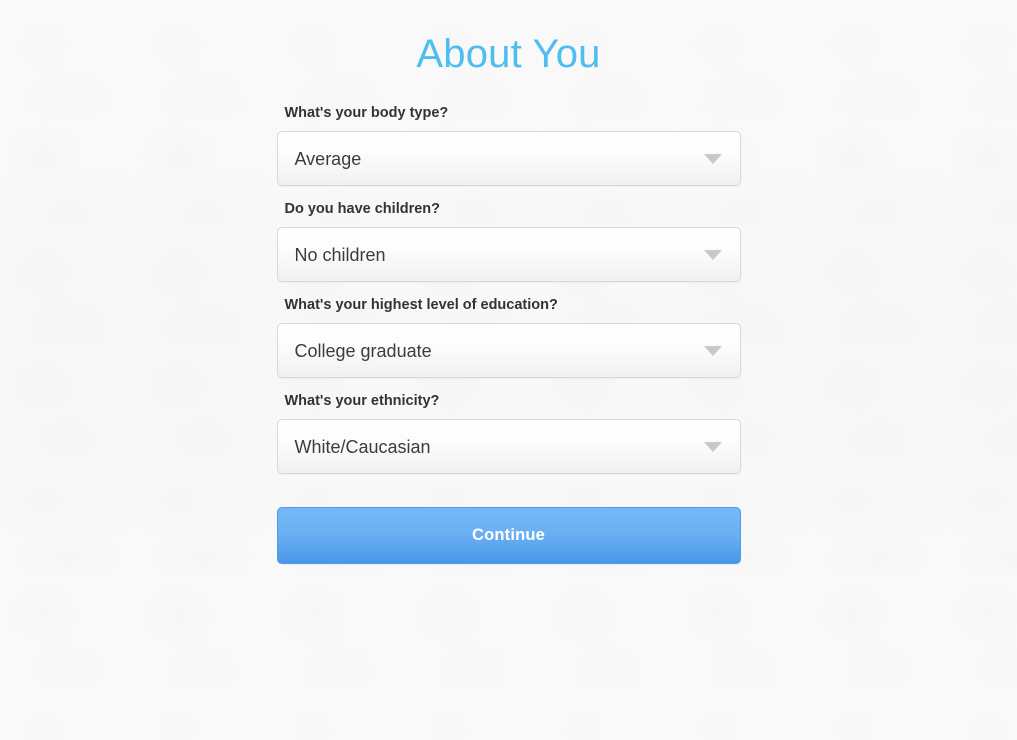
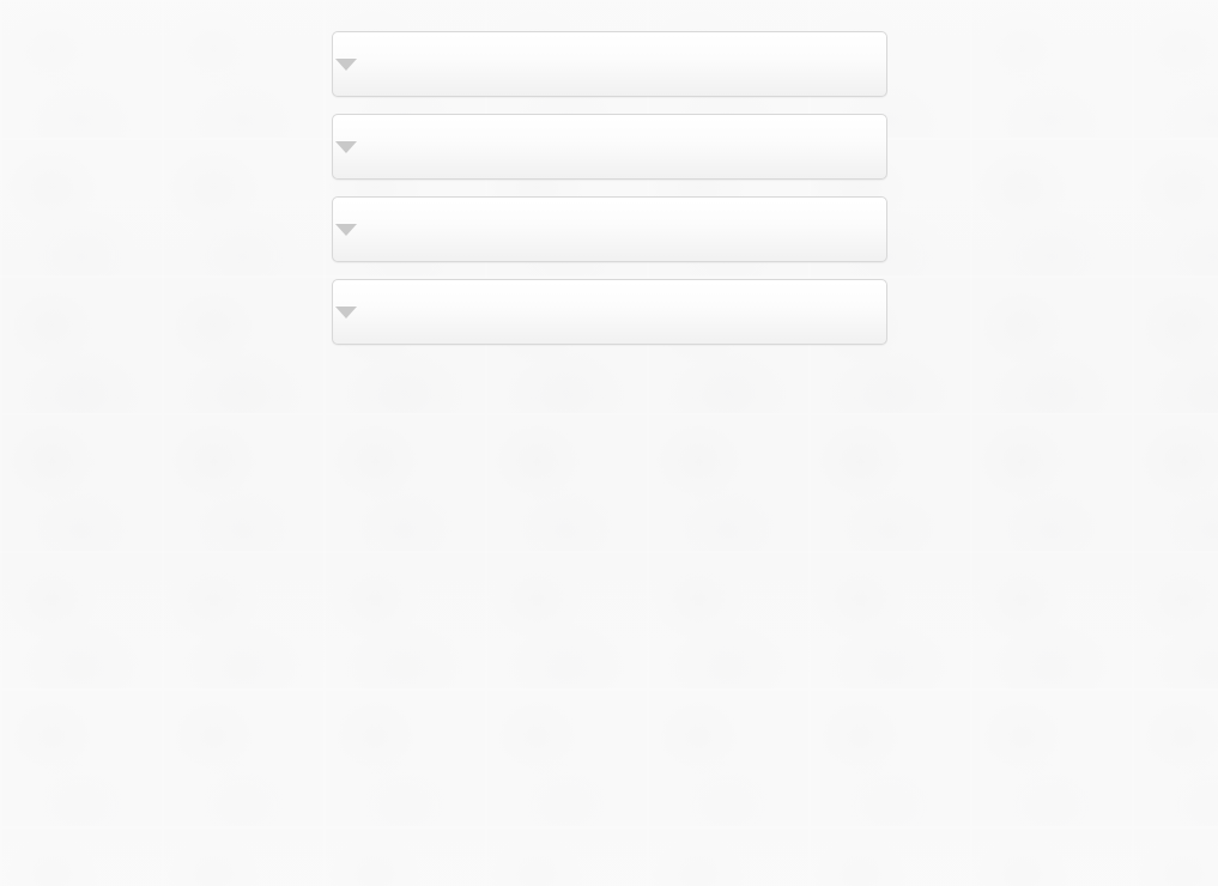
- About You
- What's your body type?
- Average
- Do you have children?
- No children
- What's your highest level of education?
- College graduate
- What's your ethnicity?
- White/Caucasian
- Continue
